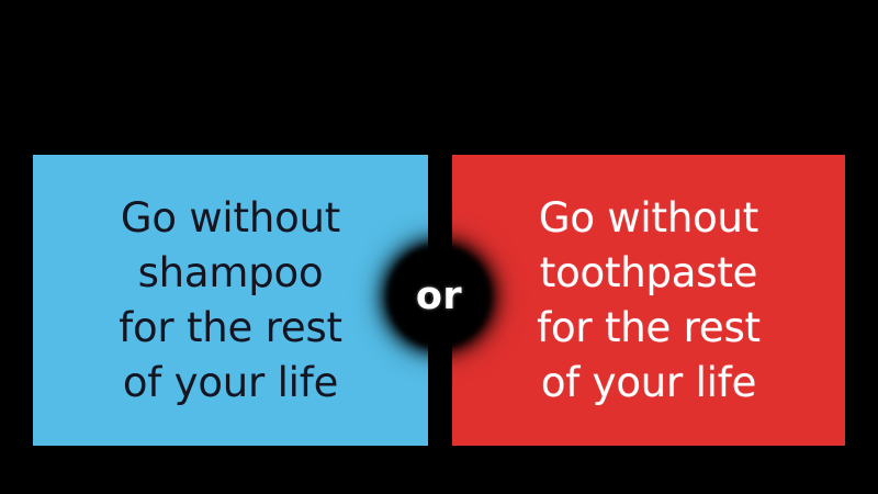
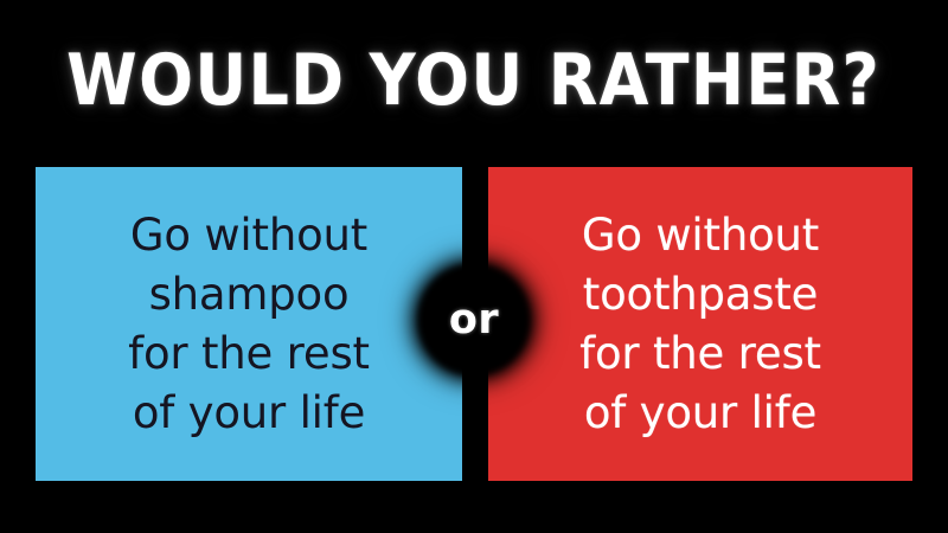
+ WOULD YOU RATHER?
  Go without
  shampoo
  for the rest
  of your life
  or
  Go without
  toothpaste
  for the rest
  of your life
